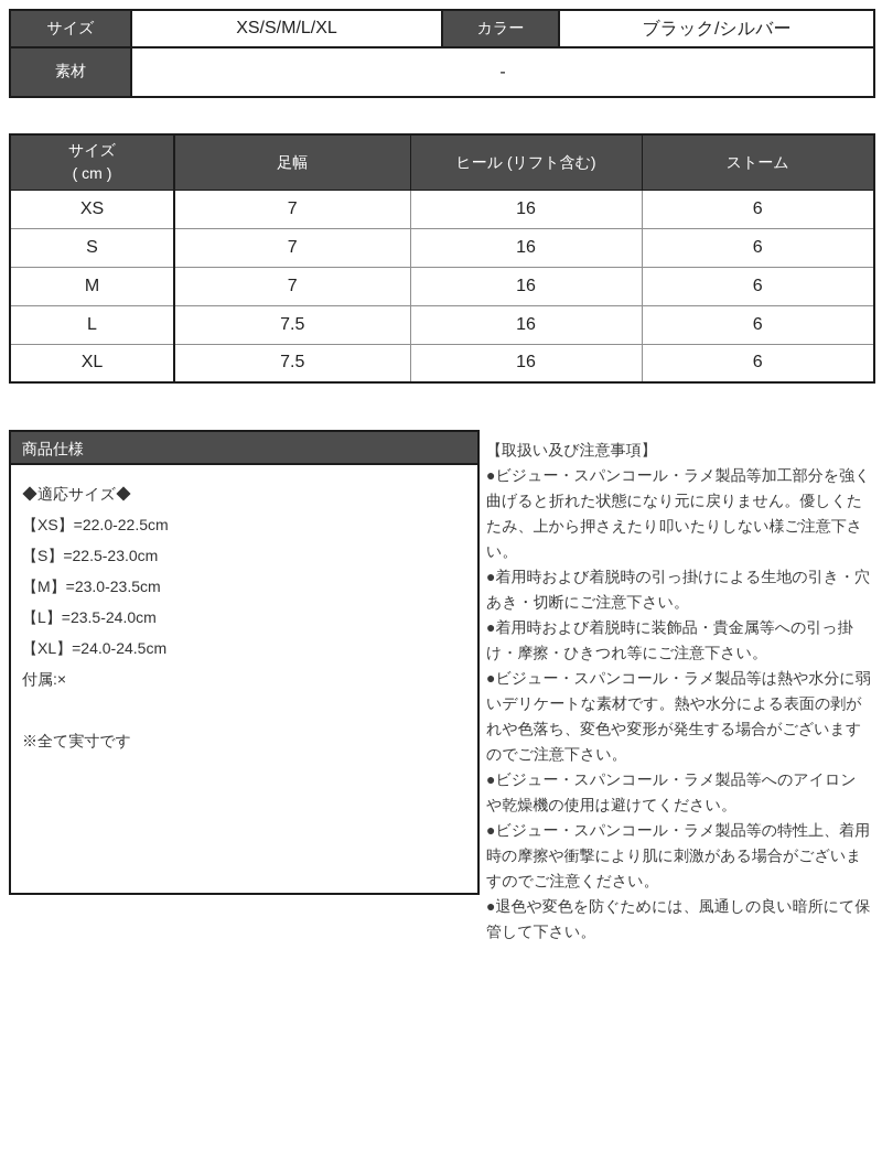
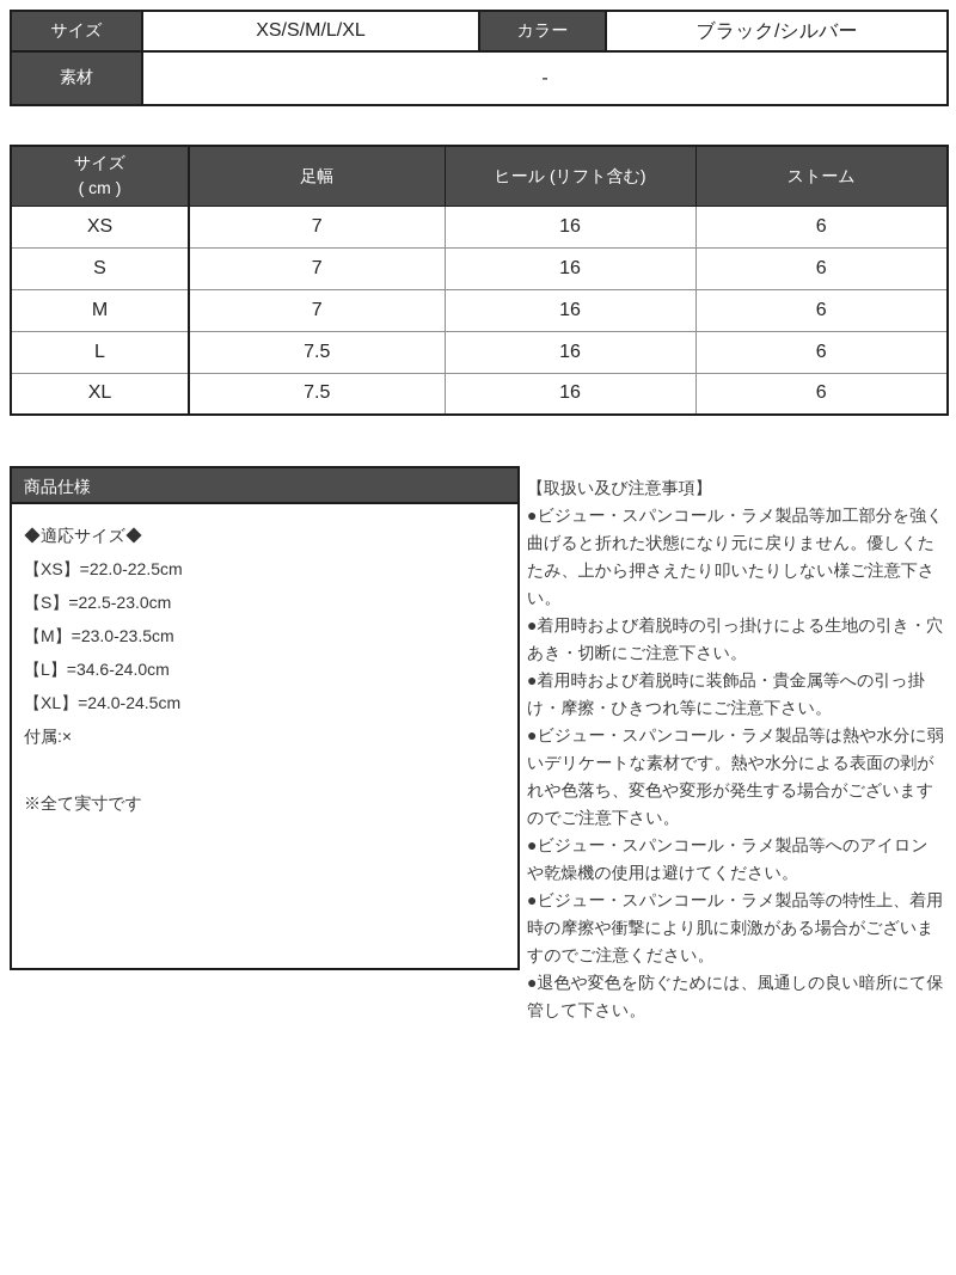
  サイズ	XS/S/M/L/XL	カラー	ブラック/シルバー
  素材	-
  サイズ ( cm )	足幅	ヒール (リフト含む)	ストーム
  XS	7	16	6
  S	7	16	6
  M	7	16	6
  L	7.5	16	6
  XL	7.5	16	6
  商品仕様
  ◆適応サイズ◆
  【XS】=22.0-22.5cm
  【S】=22.5-23.0cm
  【M】=23.0-23.5cm
- 【L】=23.5-24.0cm
+ 【L】=34.6-24.0cm
  【XL】=24.0-24.5cm
  付属:×
  ※全て実寸です
  【取扱い及び注意事項】
  ●ビジュー・スパンコール・ラメ製品等加工部分を強く曲げると折れた状態になり元に戻りません。優しくたたみ、上から押さえたり叩いたりしない様ご注意下さい。
  ●着用時および着脱時の引っ掛けによる生地の引き・穴あき・切断にご注意下さい。
  ●着用時および着脱時に装飾品・貴金属等への引っ掛け・摩擦・ひきつれ等にご注意下さい。
  ●ビジュー・スパンコール・ラメ製品等は熱や水分に弱いデリケートな素材です。熱や水分による表面の剥がれや色落ち、変色や変形が発生する場合がございますのでご注意下さい。
  ●ビジュー・スパンコール・ラメ製品等へのアイロンや乾燥機の使用は避けてください。
  ●ビジュー・スパンコール・ラメ製品等の特性上、着用時の摩擦や衝撃により肌に刺激がある場合がございますのでご注意ください。
  ●退色や変色を防ぐためには、風通しの良い暗所にて保管して下さい。
